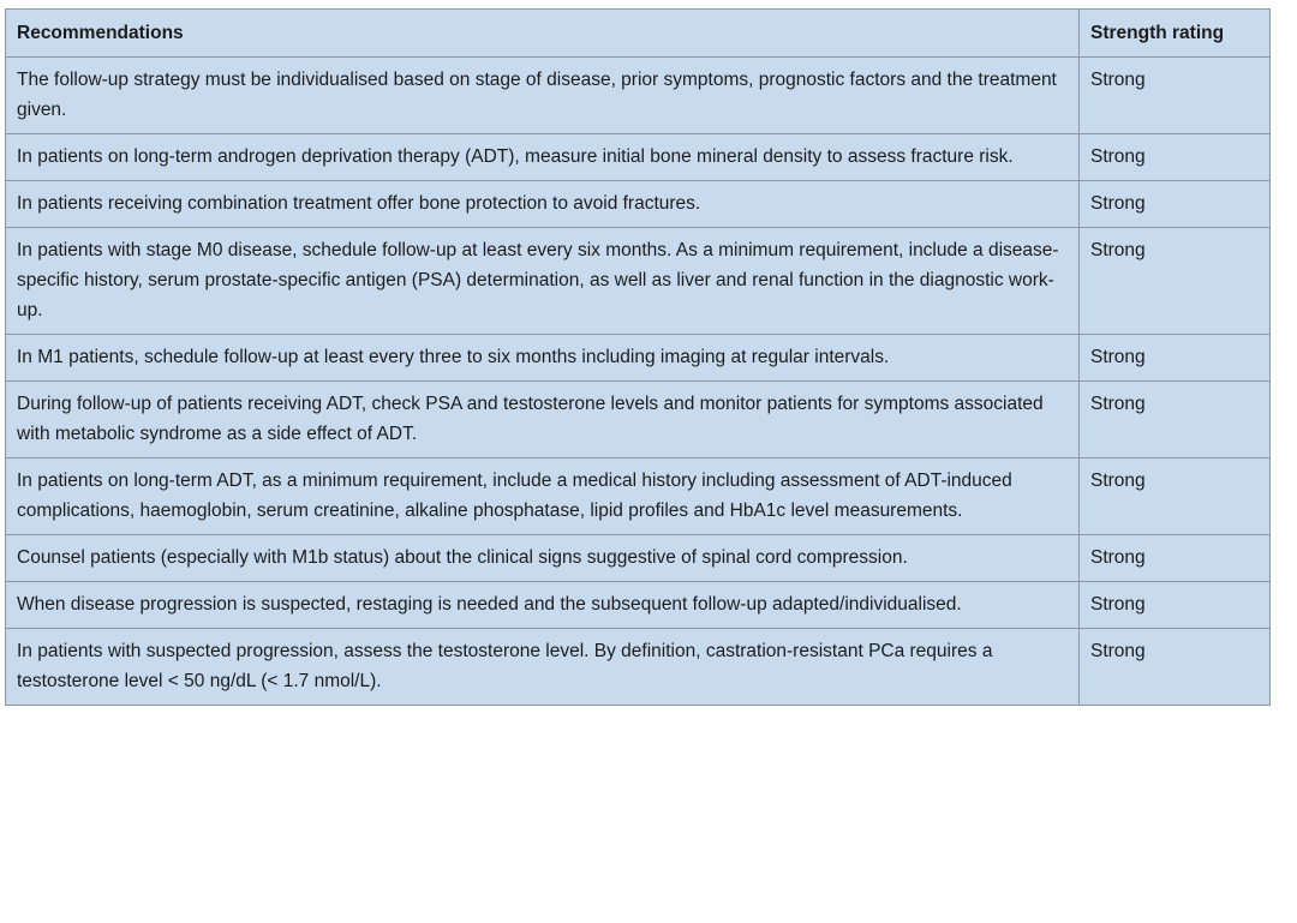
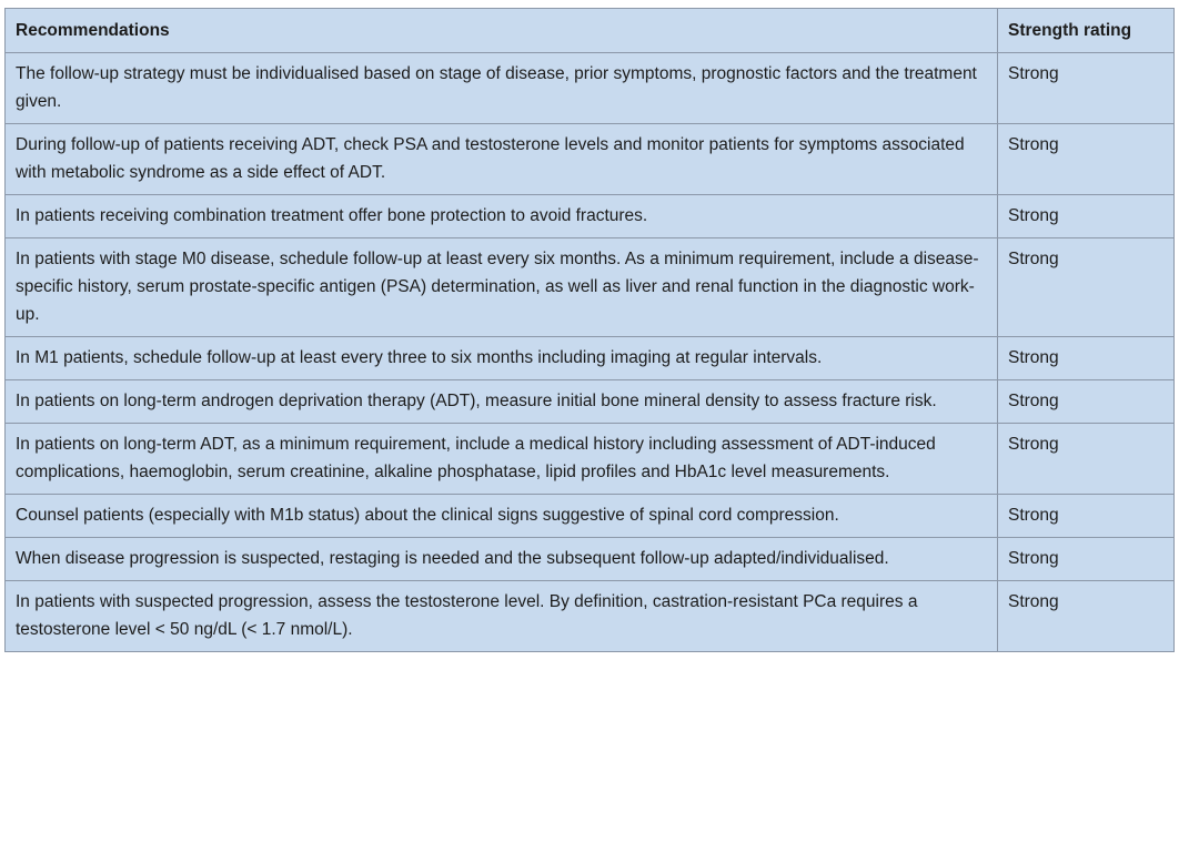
  Recommendations	Strength rating
  The follow-up strategy must be individualised based on stage of disease, prior symptoms, prognostic factors and the treatment given.	Strong
- In patients on long-term androgen deprivation therapy (ADT), measure initial bone mineral density to assess fracture risk.	Strong
+ During follow-up of patients receiving ADT, check PSA and testosterone levels and monitor patients for symptoms associated with metabolic syndrome as a side effect of ADT.	Strong
  In patients receiving combination treatment offer bone protection to avoid fractures.	Strong
  In patients with stage M0 disease, schedule follow-up at least every six months. As a minimum requirement, include a disease-specific history, serum prostate-specific antigen (PSA) determination, as well as liver and renal function in the diagnostic work-up.	Strong
  In M1 patients, schedule follow-up at least every three to six months including imaging at regular intervals.	Strong
- During follow-up of patients receiving ADT, check PSA and testosterone levels and monitor patients for symptoms associated with metabolic syndrome as a side effect of ADT.	Strong
+ In patients on long-term androgen deprivation therapy (ADT), measure initial bone mineral density to assess fracture risk.	Strong
  In patients on long-term ADT, as a minimum requirement, include a medical history including assessment of ADT-induced complications, haemoglobin, serum creatinine, alkaline phosphatase, lipid profiles and HbA1c level measurements.	Strong
  Counsel patients (especially with M1b status) about the clinical signs suggestive of spinal cord compression.	Strong
  When disease progression is suspected, restaging is needed and the subsequent follow-up adapted/individualised.	Strong
  In patients with suspected progression, assess the testosterone level. By definition, castration-resistant PCa requires a testosterone level < 50 ng/dL (< 1.7 nmol/L).	Strong
